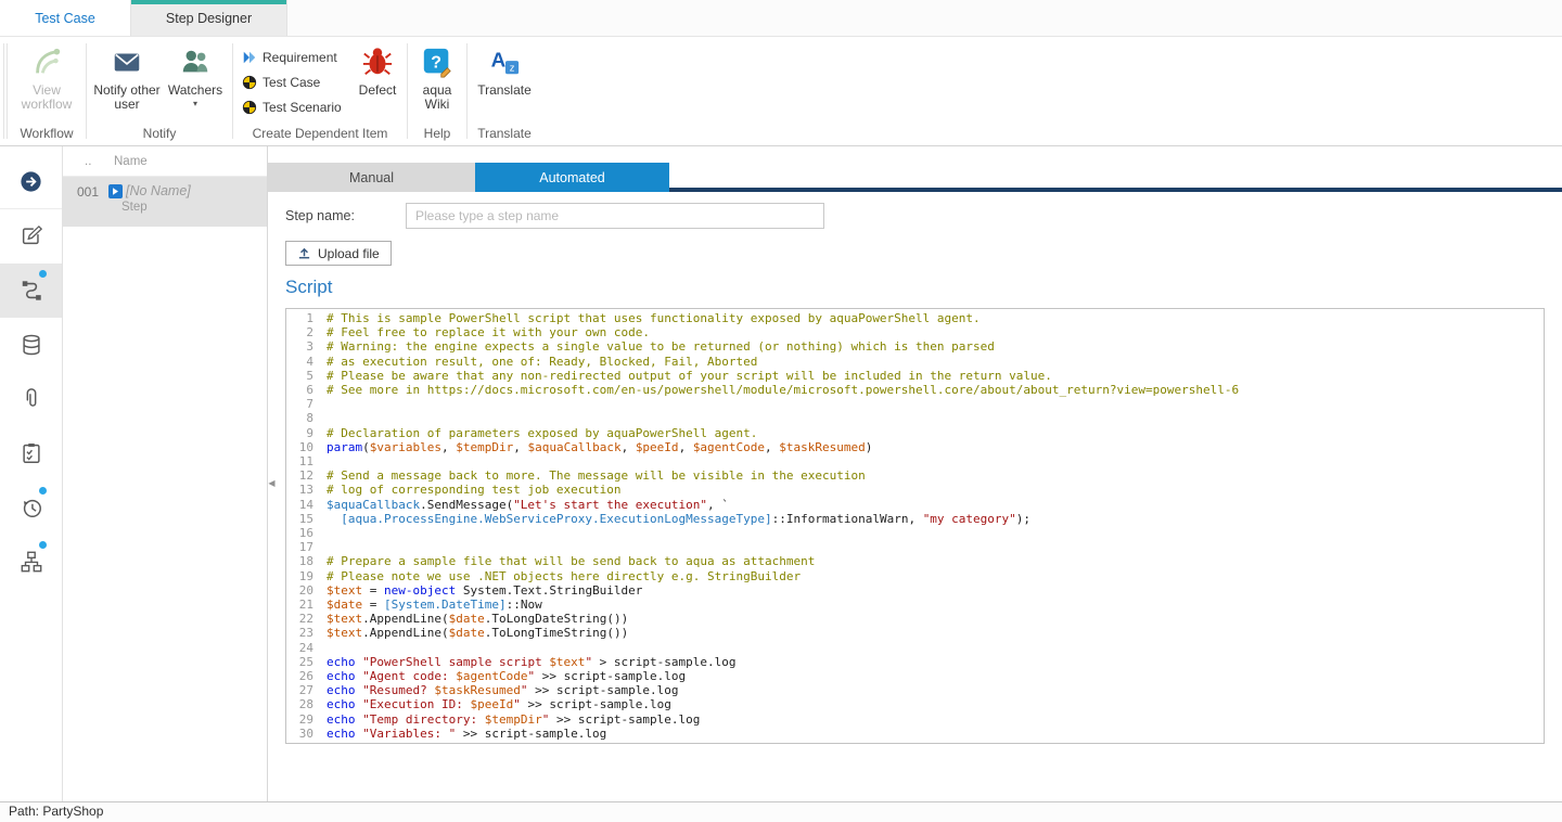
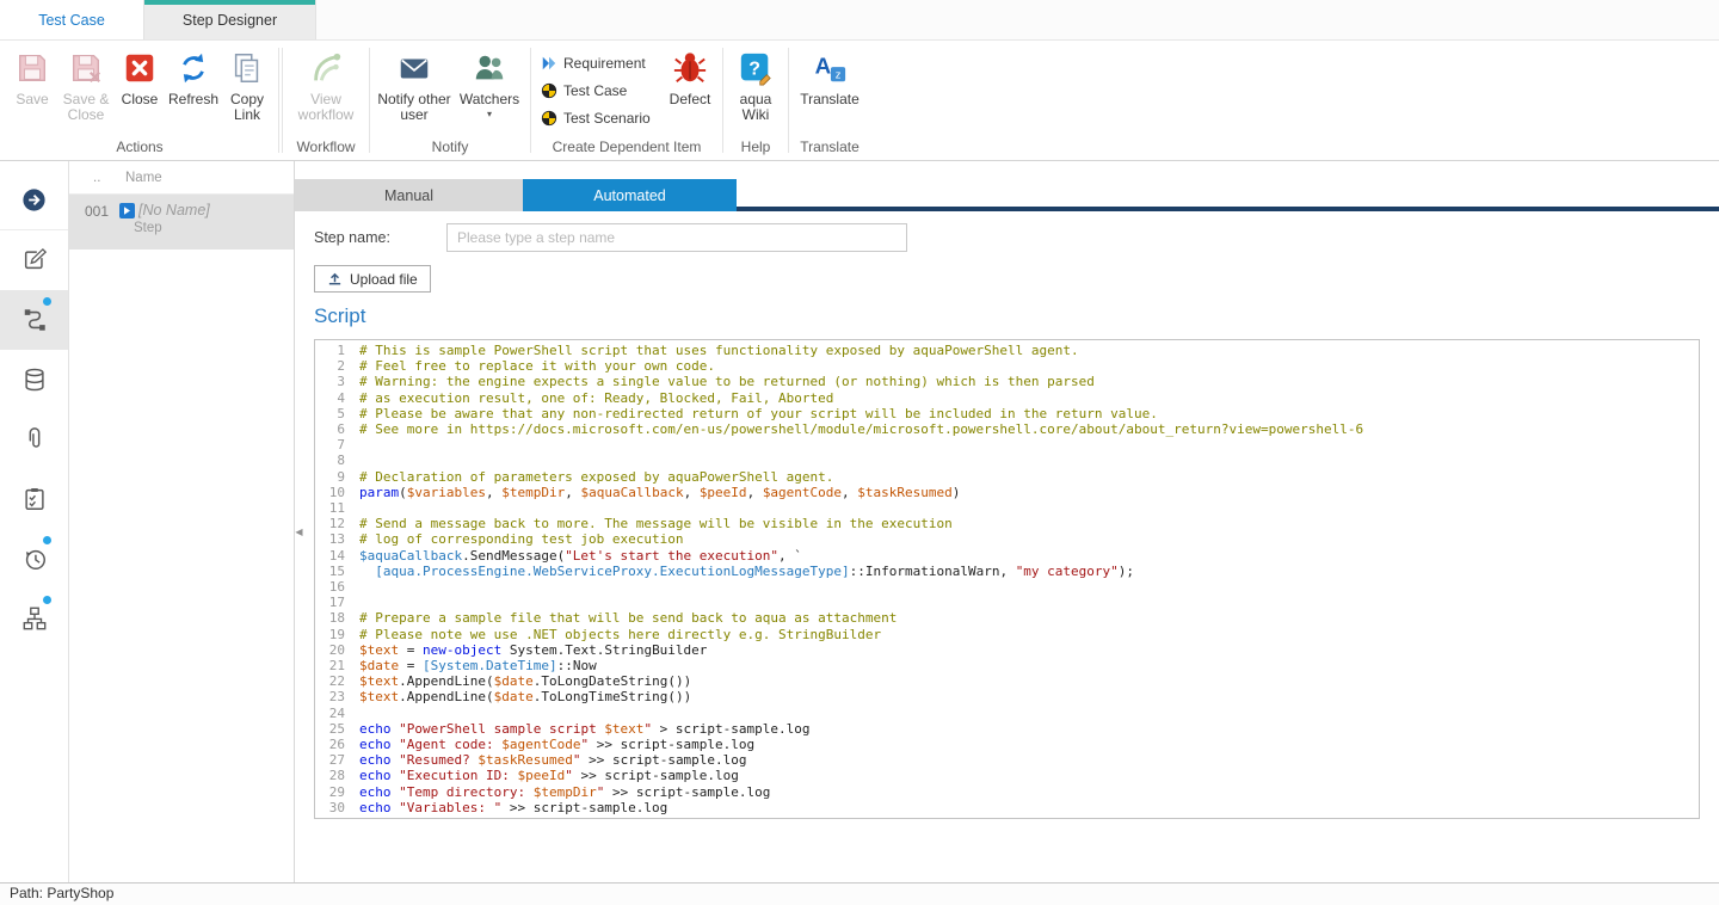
  Test Case
  Step Designer
+ Save
+ Save & Close
+ Close
+ Refresh
+ Copy Link
+ Actions
  View workflow
  Workflow
  Notify other user
  Watchers
  ▾
  Notify
  Requirement
  Test Case
  Test Scenario
  Defect
  Create Dependent Item
  ?
  aqua Wiki
  Help
  A
  z
  Translate
  Translate
  ..
  Name
  001
  [No Name]
  Step
  Manual
  Automated
  Step name:
  Please type a step name
  Upload file
  Script
  1
  2
  3
  4
  5
  6
  7
  8
  9
  10
  11
  12
  13
  14
  15
  16
  17
  18
  19
  20
  21
  22
  23
  24
  25
  26
  27
  28
  29
  30
  # This is sample PowerShell script that uses functionality exposed by aquaPowerShell agent.
  # Feel free to replace it with your own code.
  # Warning: the engine expects a single value to be returned (or nothing) which is then parsed
  # as execution result, one of: Ready, Blocked, Fail, Aborted
- # Please be aware that any non-redirected output of your script will be included in the return value.
+ # Please be aware that any non-redirected return of your script will be included in the return value.
  # See more in https://docs.microsoft.com/en-us/powershell/module/microsoft.powershell.core/about/about_return?view=powershell-6
  # Declaration of parameters exposed by aquaPowerShell agent.
  param($variables, $tempDir, $aquaCallback, $peeId, $agentCode, $taskResumed)
  # Send a message back to more. The message will be visible in the execution
  # log of corresponding test job execution
  $aquaCallback.SendMessage("Let's start the execution", `
  [aqua.ProcessEngine.WebServiceProxy.ExecutionLogMessageType]::InformationalWarn, "my category");
  # Prepare a sample file that will be send back to aqua as attachment
  # Please note we use .NET objects here directly e.g. StringBuilder
  $text = new-object System.Text.StringBuilder
  $date = [System.DateTime]::Now
  $text.AppendLine($date.ToLongDateString())
  $text.AppendLine($date.ToLongTimeString())
  echo "PowerShell sample script $text" > script-sample.log
  echo "Agent code: $agentCode" >> script-sample.log
  echo "Resumed? $taskResumed" >> script-sample.log
  echo "Execution ID: $peeId" >> script-sample.log
  echo "Temp directory: $tempDir" >> script-sample.log
  echo "Variables: " >> script-sample.log
  ◀
  Path: PartyShop
